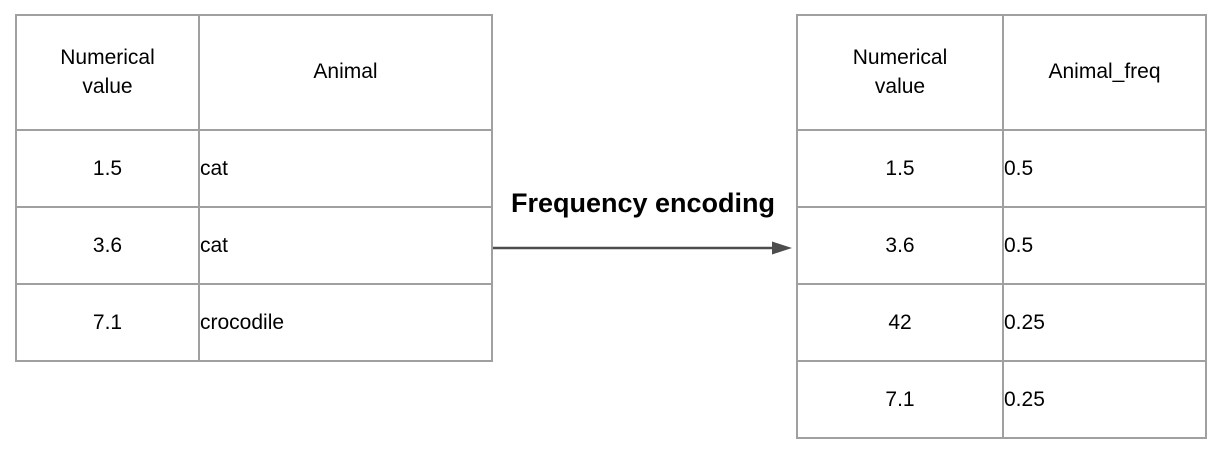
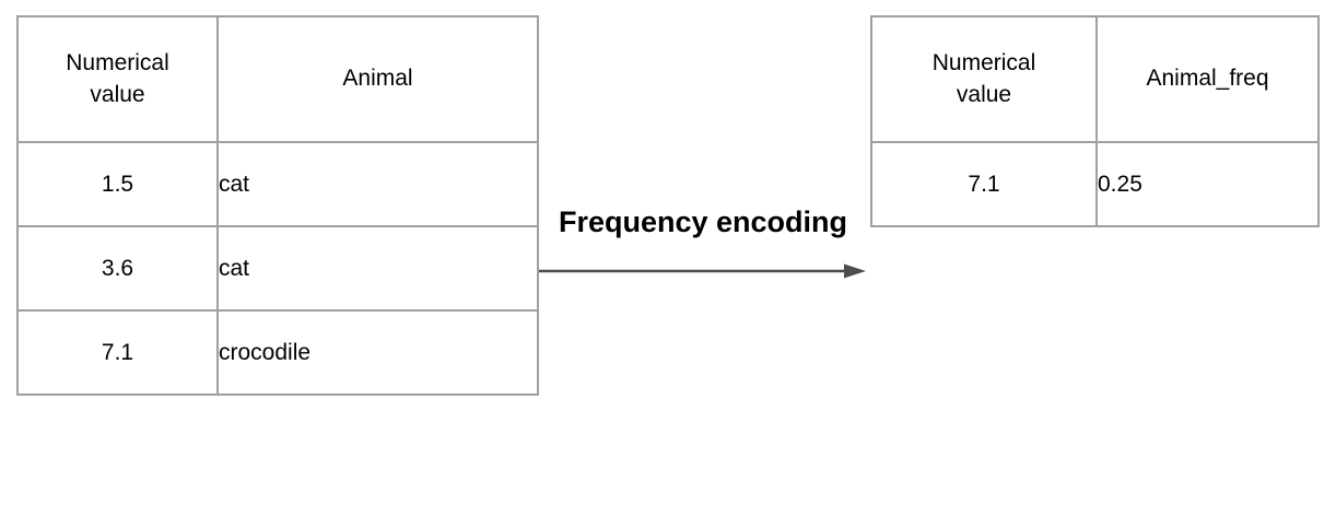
  Numerical value	Animal
  1.5	cat
  3.6	cat
  7.1	crocodile
  Frequency encoding
  Numerical value	Animal_freq
- 1.5	0.5
- 3.6	0.5
- 42	0.25
  7.1	0.25
